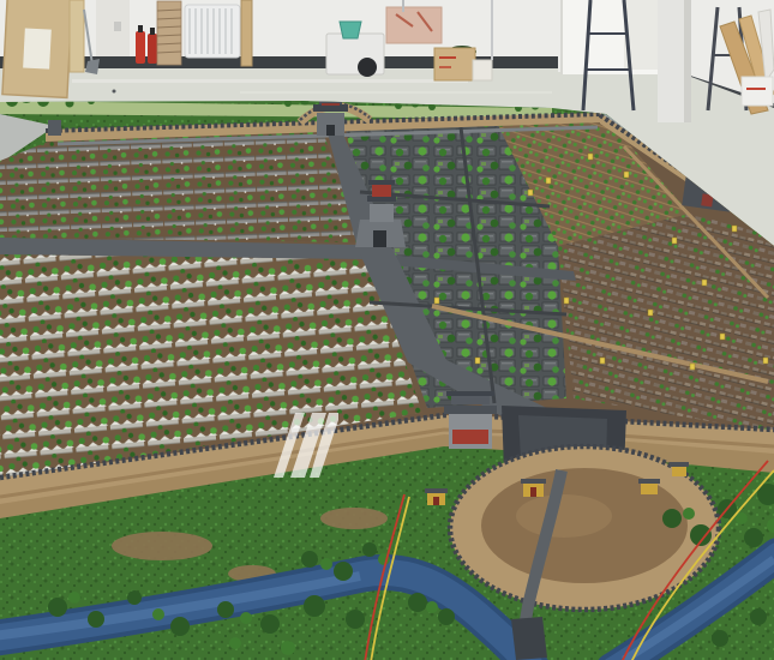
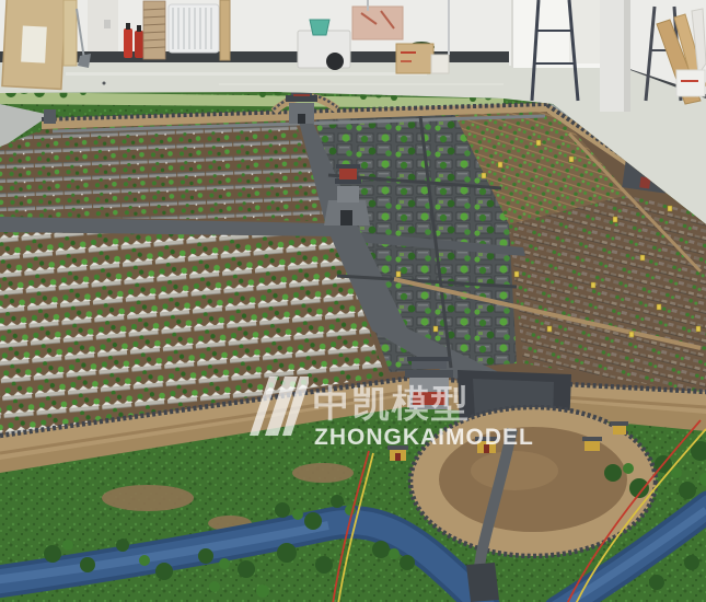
+ 中凯模型
+ ZHONGKAIMODEL
